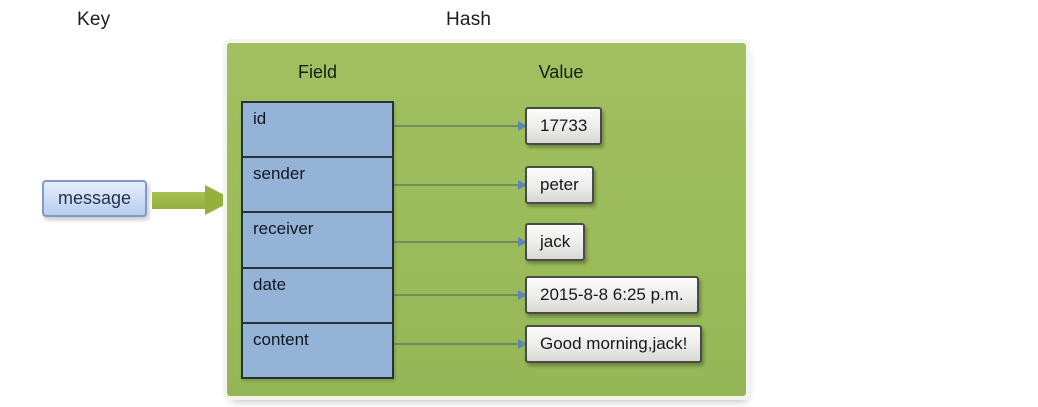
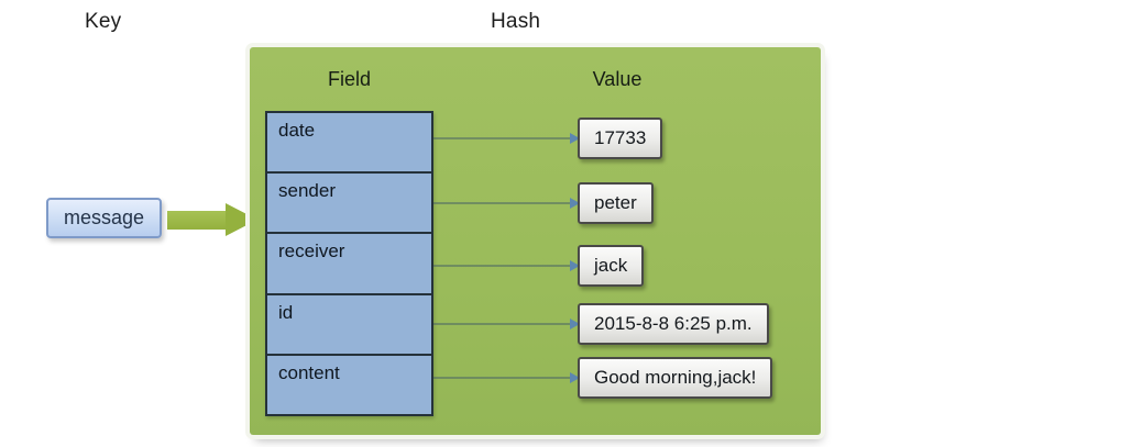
  Key
  Hash
  message
  Field
  Value
- id
+ date
  sender
  receiver
- date
+ id
  content
  17733
  peter
  jack
  2015-8-8 6:25 p.m.
  Good morning,jack!
